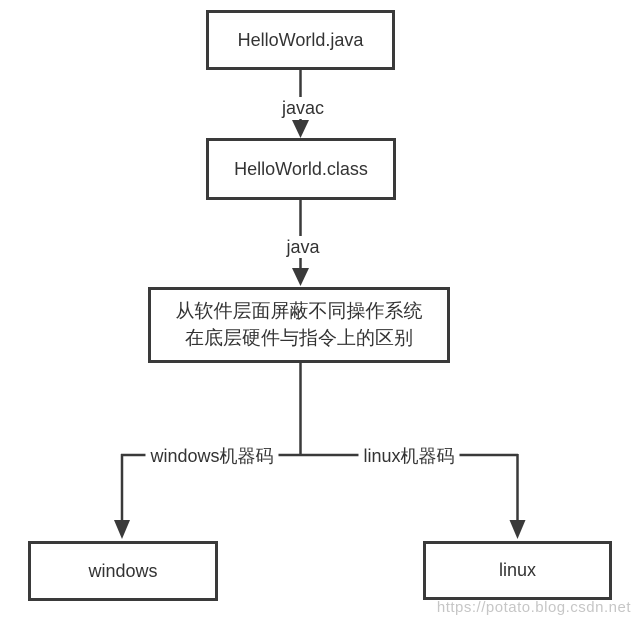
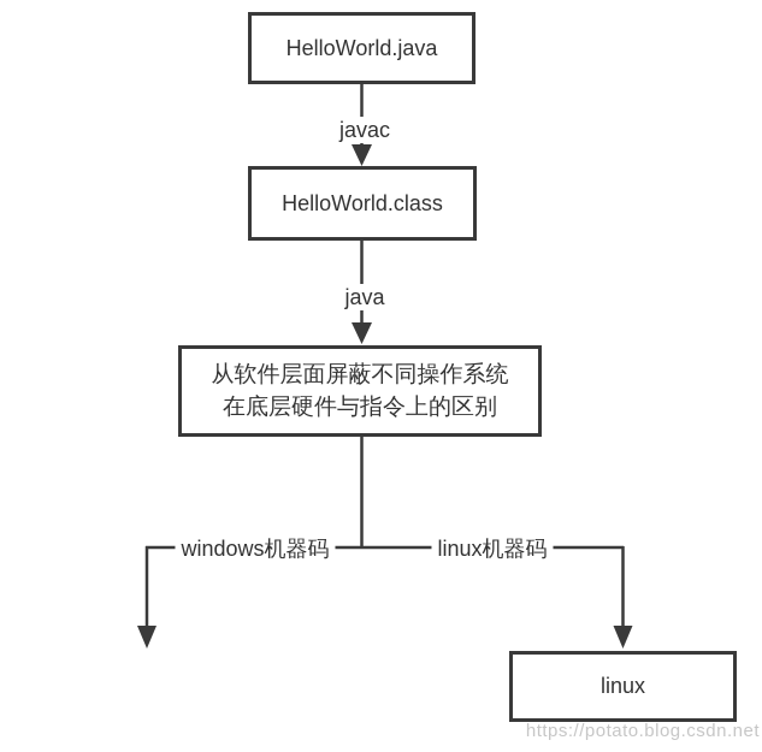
  HelloWorld.java
  HelloWorld.class
  从软件层面屏蔽不同操作系统
  在底层硬件与指令上的区别
- windows
  linux
  javac
  java
  windows机器码
  linux机器码
  https://potato.blog.csdn.net
